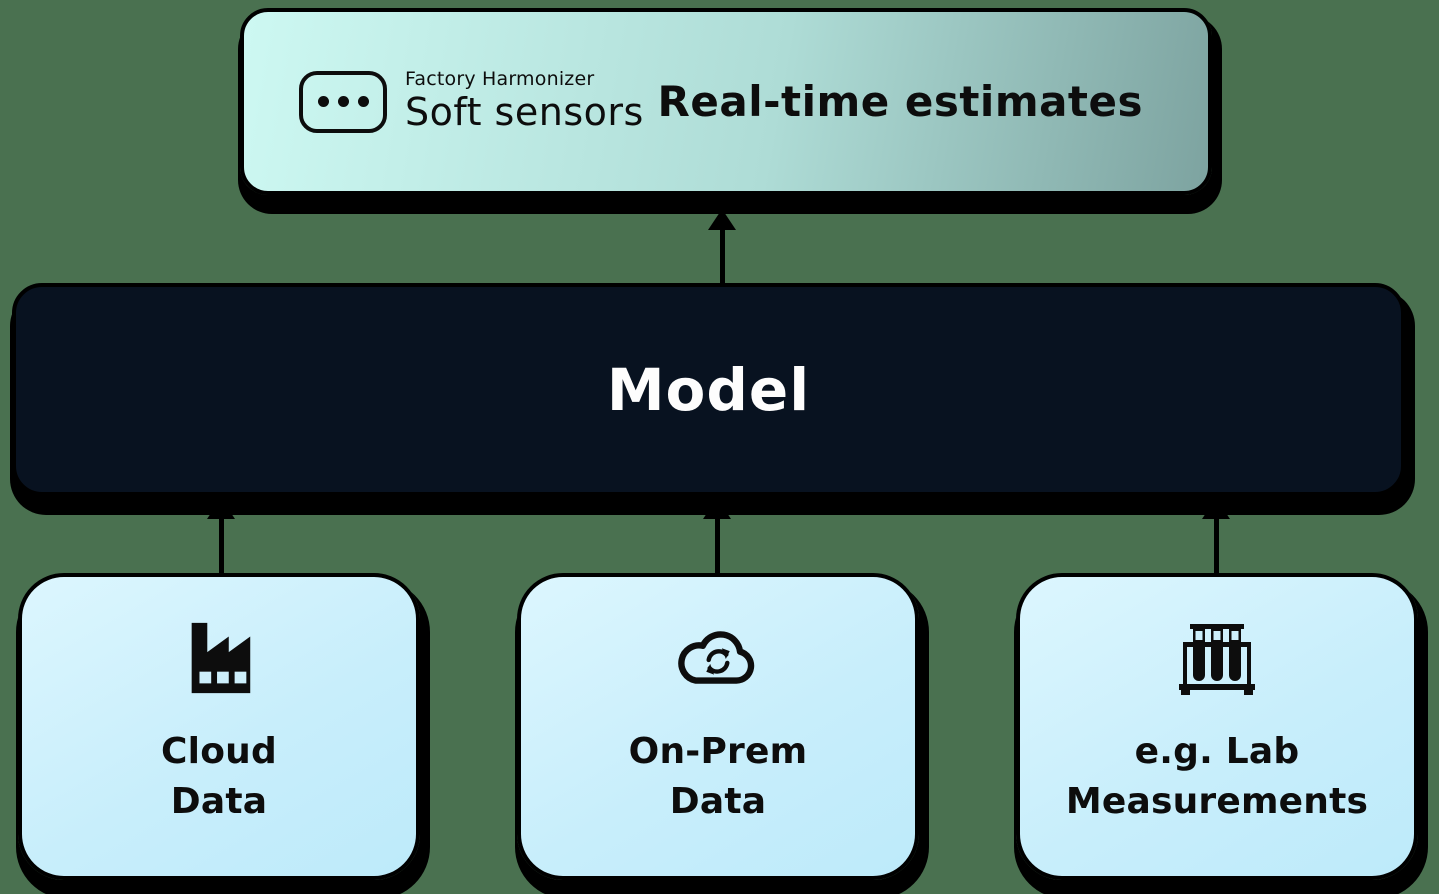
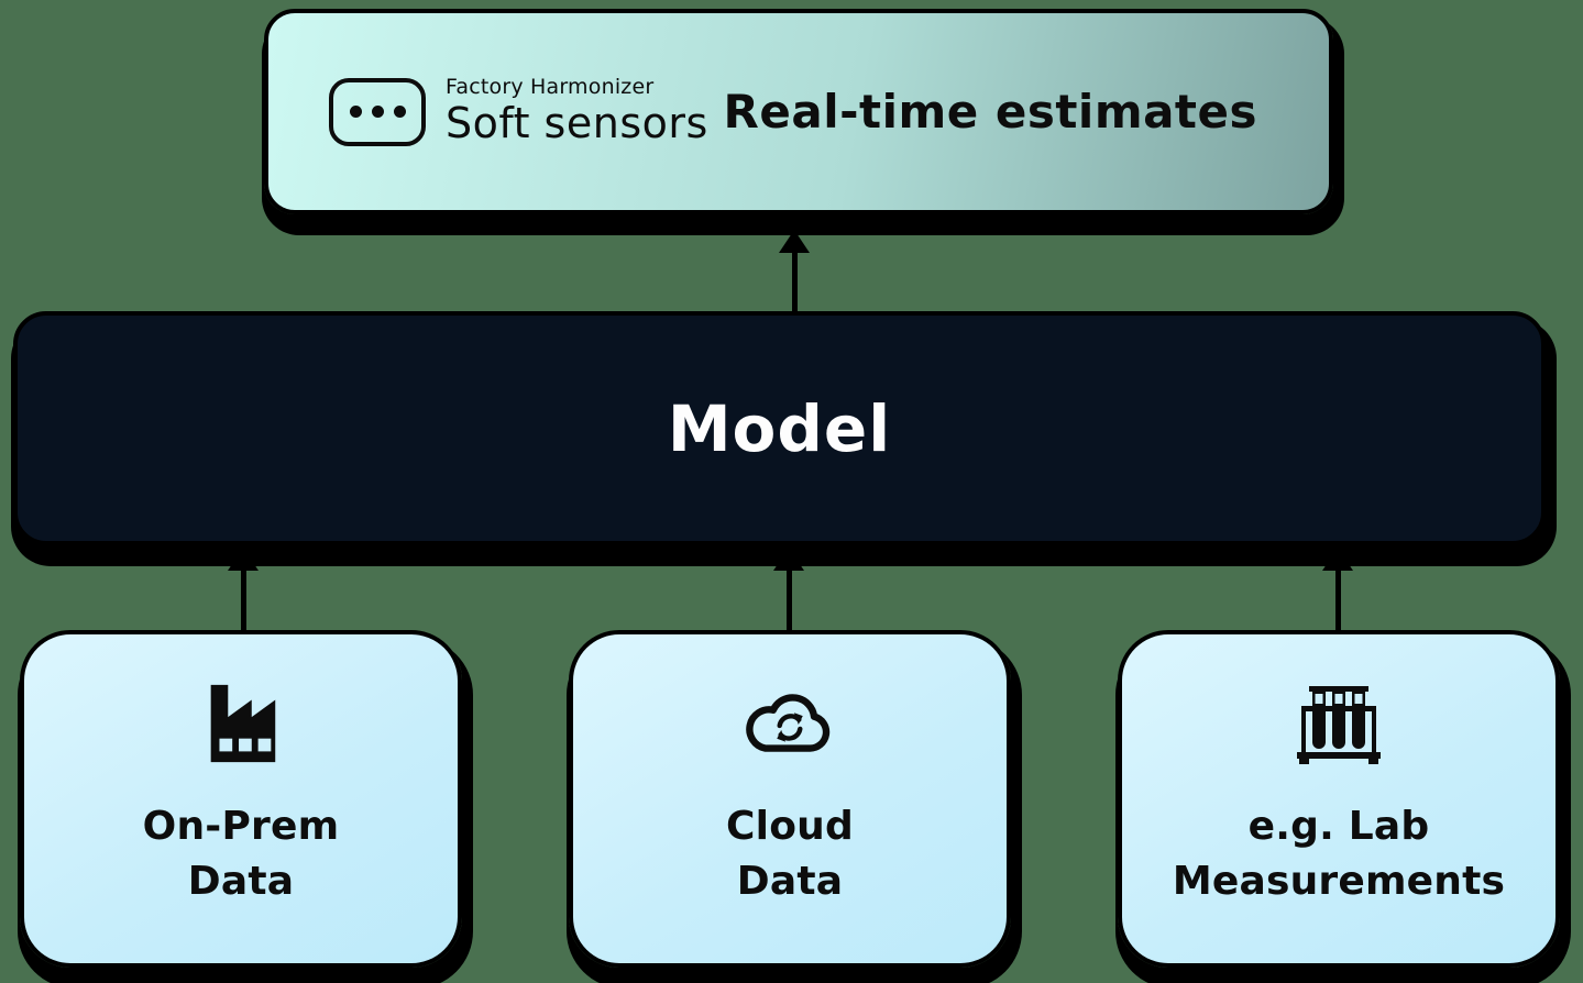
  Factory Harmonizer
  Soft sensors
  Real-time estimates
  Model
- Cloud
+ On-Prem
  Data
- On-Prem
+ Cloud
  Data
  e.g. Lab
  Measurements
